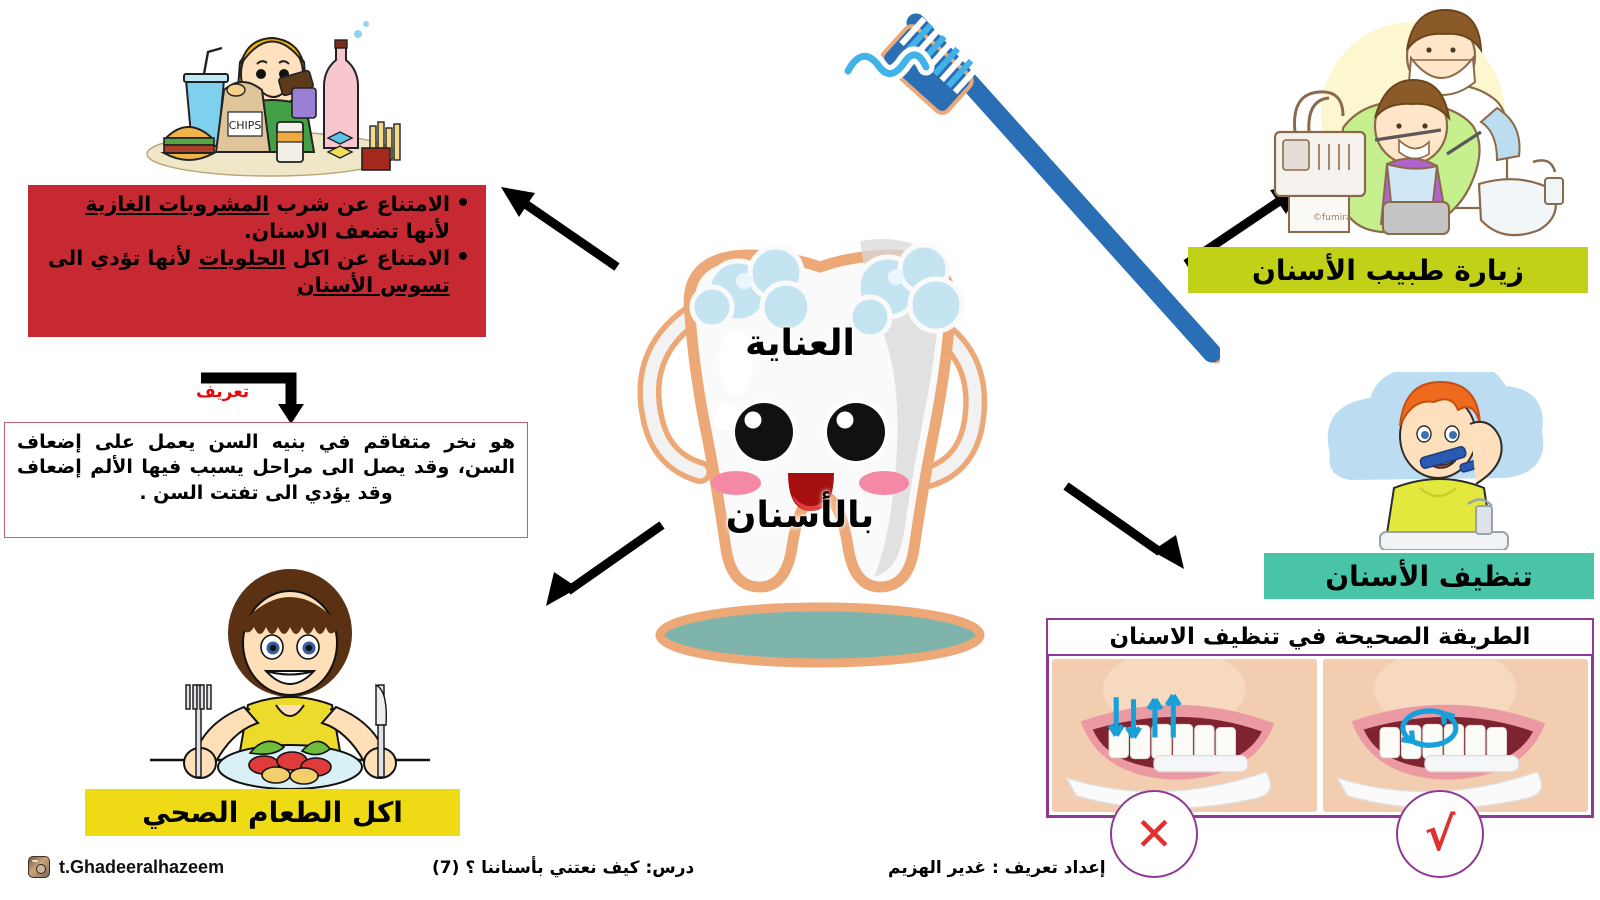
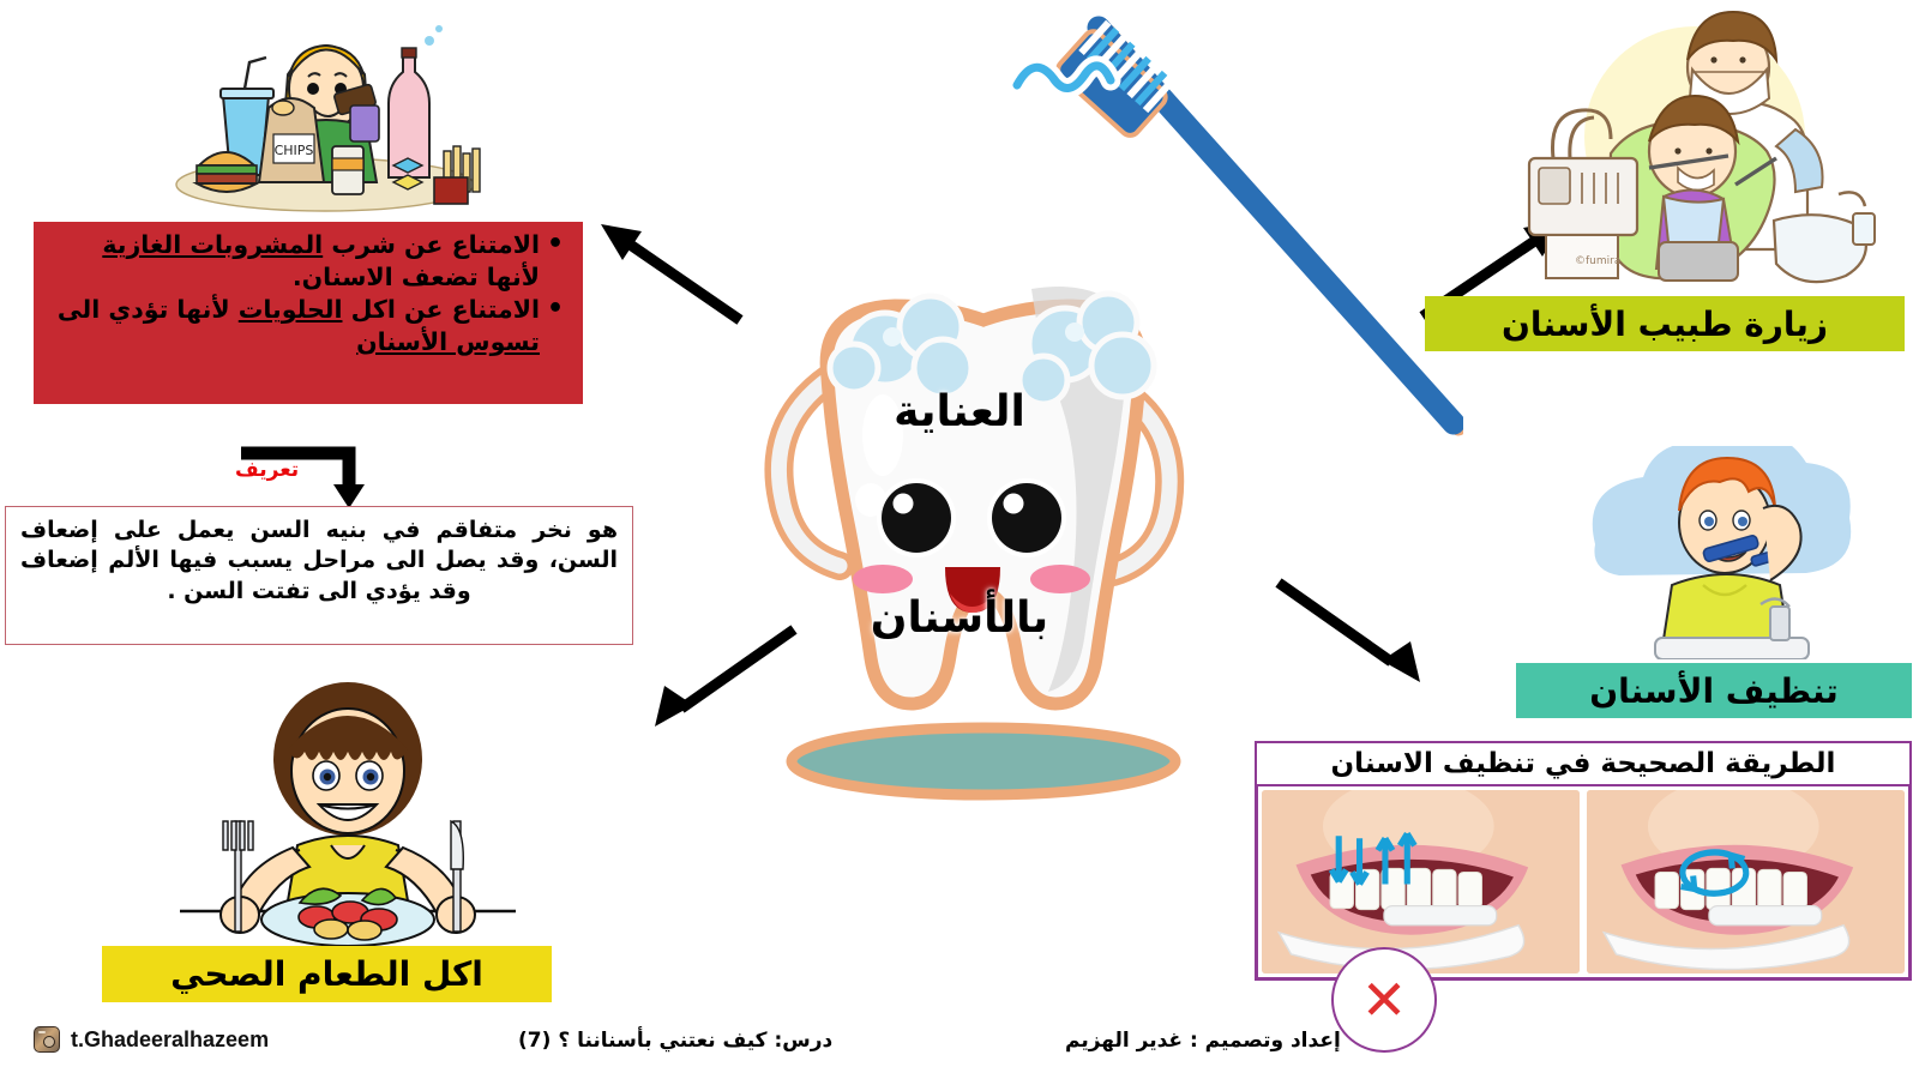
  CHIPS
  الامتناع عن شرب المشروبات الغازية لأنها تضعف الاسنان.
  الامتناع عن اكل الحلويات لأنها تؤدي الى تسوس الأسنان
  تعريف
  هو نخر متفاقم في بنيه السن يعمل على إضعاف السن، وقد يصل الى مراحل يسبب فيها الألم إضعاف وقد يؤدي الى تفتت السن .
  اكل الطعام الصحي
  العناية
  بالأسنان
  ©fumira
  زيارة طبيب الأسنان
  تنظيف الأسنان
  الطريقة الصحيحة في تنظيف الاسنان
  ✕
- √
  t.Ghadeeralhazeem
  درس: كيف نعتني بأسناننا ؟ (7)
- إعداد تعريف : غدير الهزيم
+ إعداد وتصميم : غدير الهزيم
